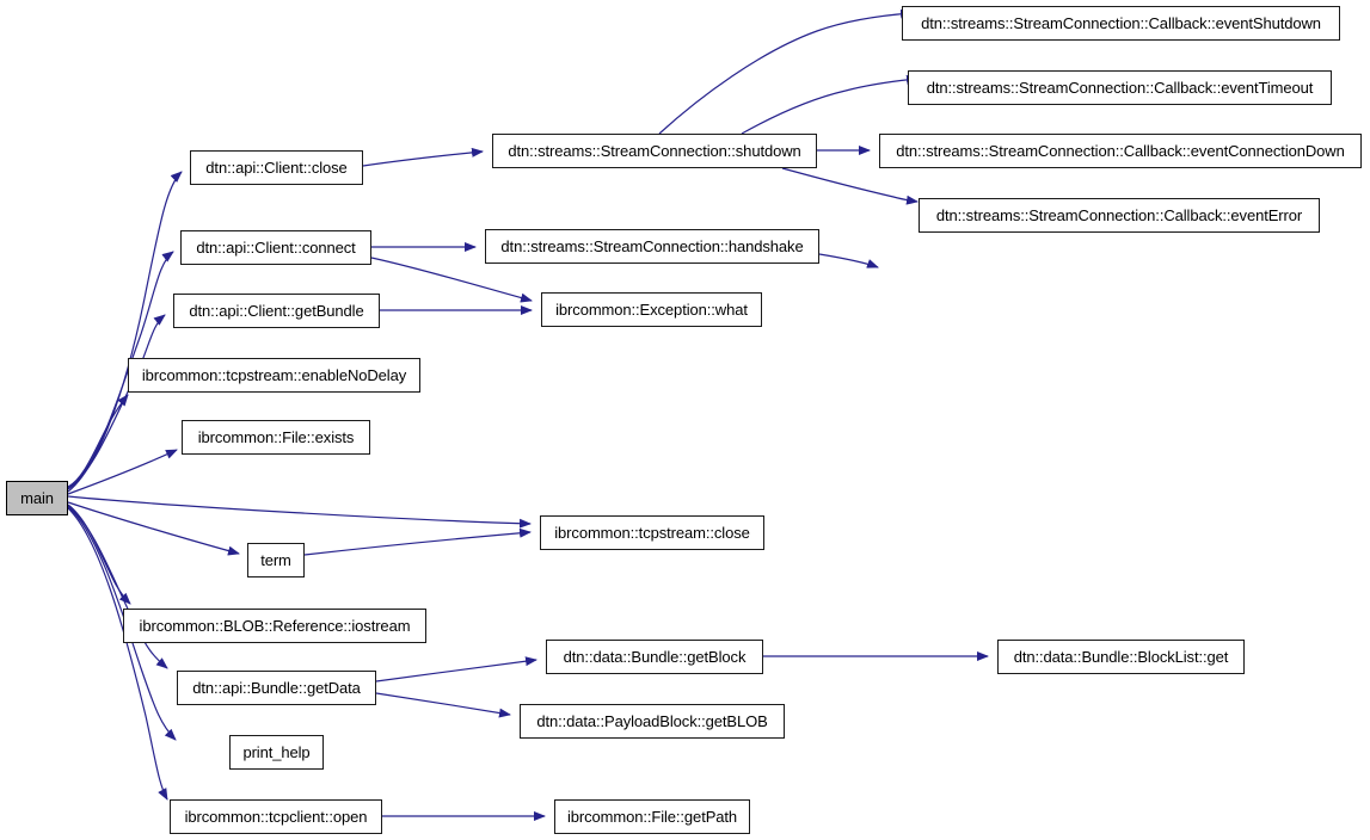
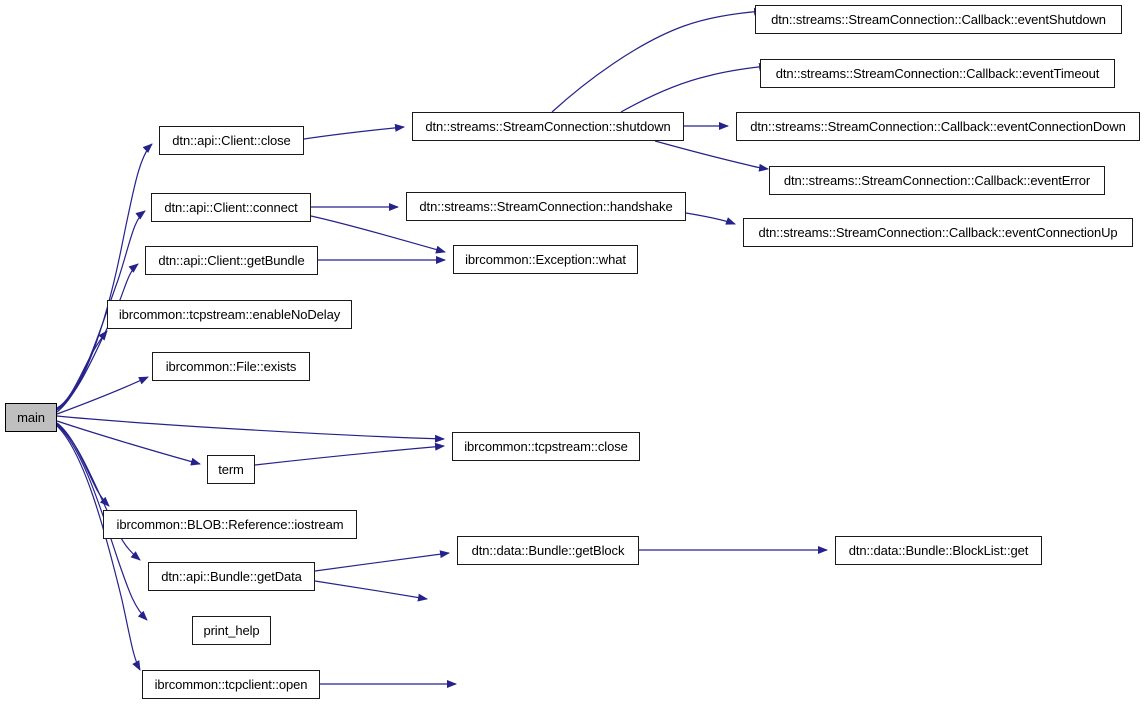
  main
  dtn::api::Client::close
  dtn::api::Client::connect
  dtn::api::Client::getBundle
  ibrcommon::tcpstream::enableNoDelay
  ibrcommon::File::exists
  term
  ibrcommon::BLOB::Reference::iostream
  dtn::api::Bundle::getData
  print_help
  ibrcommon::tcpclient::open
  dtn::streams::StreamConnection::shutdown
  dtn::streams::StreamConnection::handshake
  ibrcommon::Exception::what
  ibrcommon::tcpstream::close
  dtn::data::Bundle::getBlock
- dtn::data::PayloadBlock::getBLOB
- ibrcommon::File::getPath
  dtn::streams::StreamConnection::Callback::eventShutdown
  dtn::streams::StreamConnection::Callback::eventTimeout
  dtn::streams::StreamConnection::Callback::eventConnectionDown
  dtn::streams::StreamConnection::Callback::eventError
+ dtn::streams::StreamConnection::Callback::eventConnectionUp
  dtn::data::Bundle::BlockList::get
